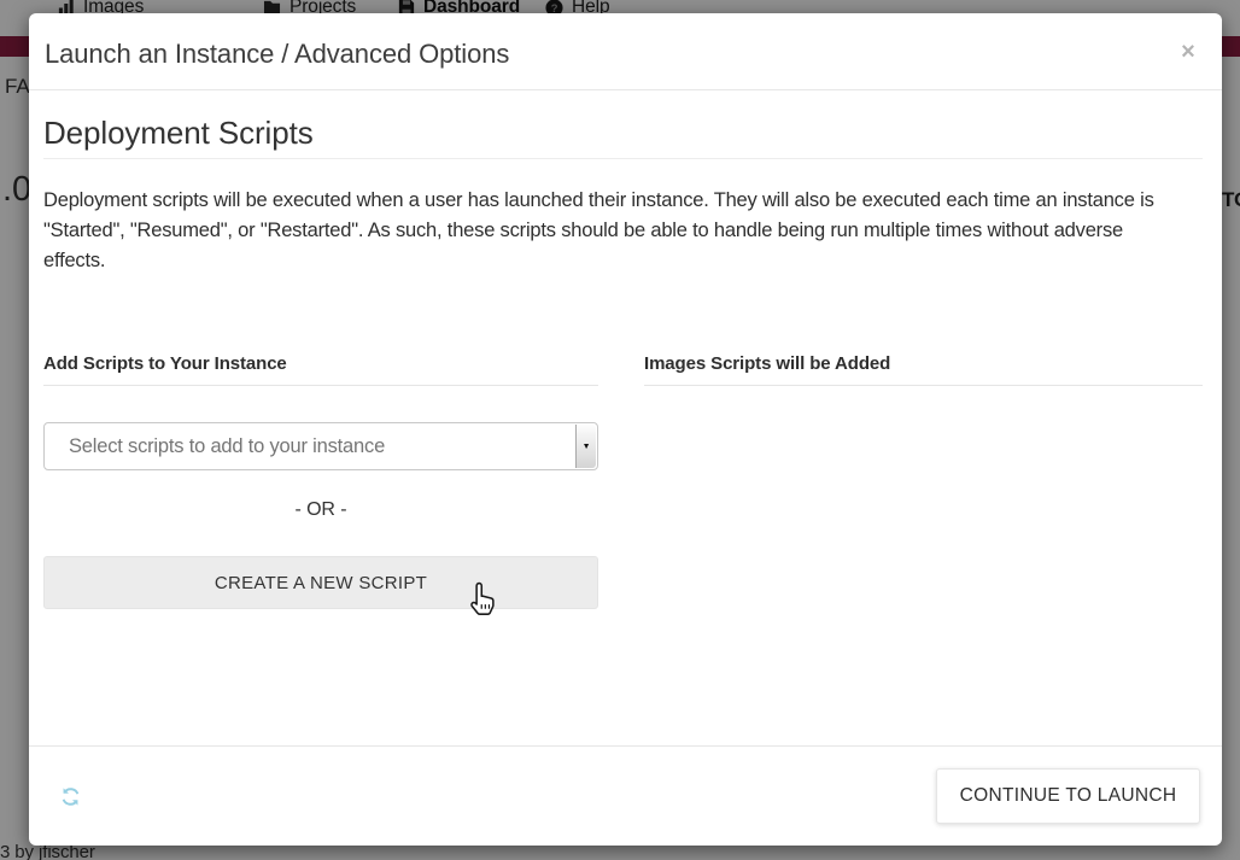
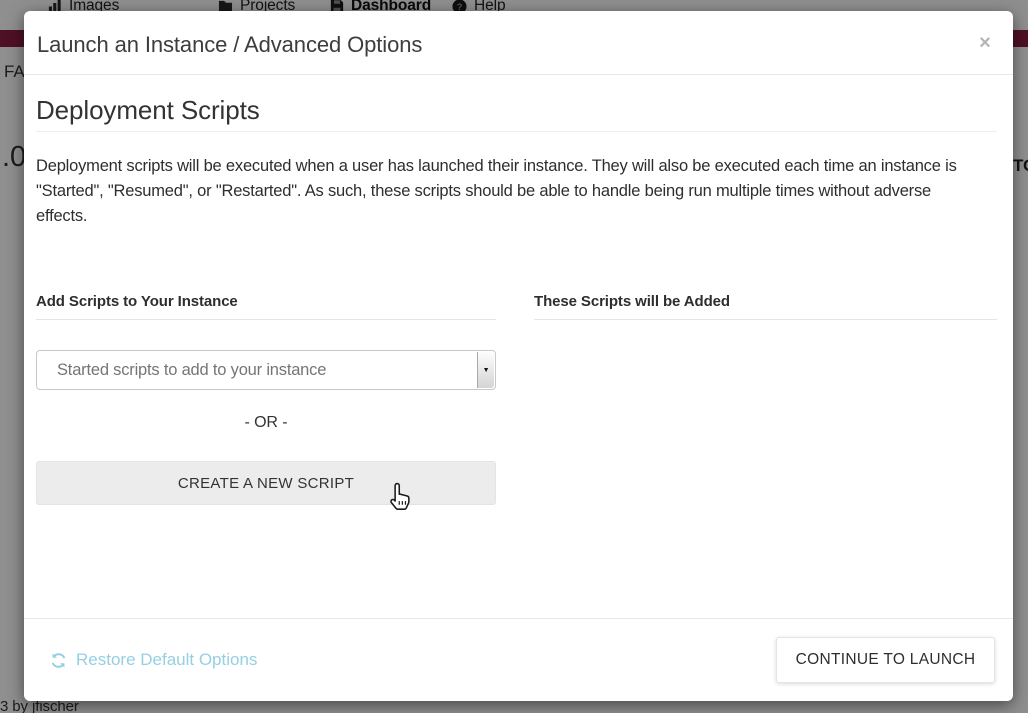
  Images
  Projects
  Dashboard
  ?
  Help
  FA
  .0
  3 by jfischer
  Launch an Instance / Advanced Options
  ×
  Deployment Scripts
  Deployment scripts will be executed when a user has launched their instance. They will also be executed each time an instance is "Started", "Resumed", or "Restarted". As such, these scripts should be able to handle being run multiple times without adverse effects.
  Add Scripts to Your Instance
- Select scripts to add to your instance
+ Started scripts to add to your instance
  - OR -
  CREATE A NEW SCRIPT
- Images Scripts will be Added
+ These Scripts will be Added
+ Restore Default Options
  CONTINUE TO LAUNCH
